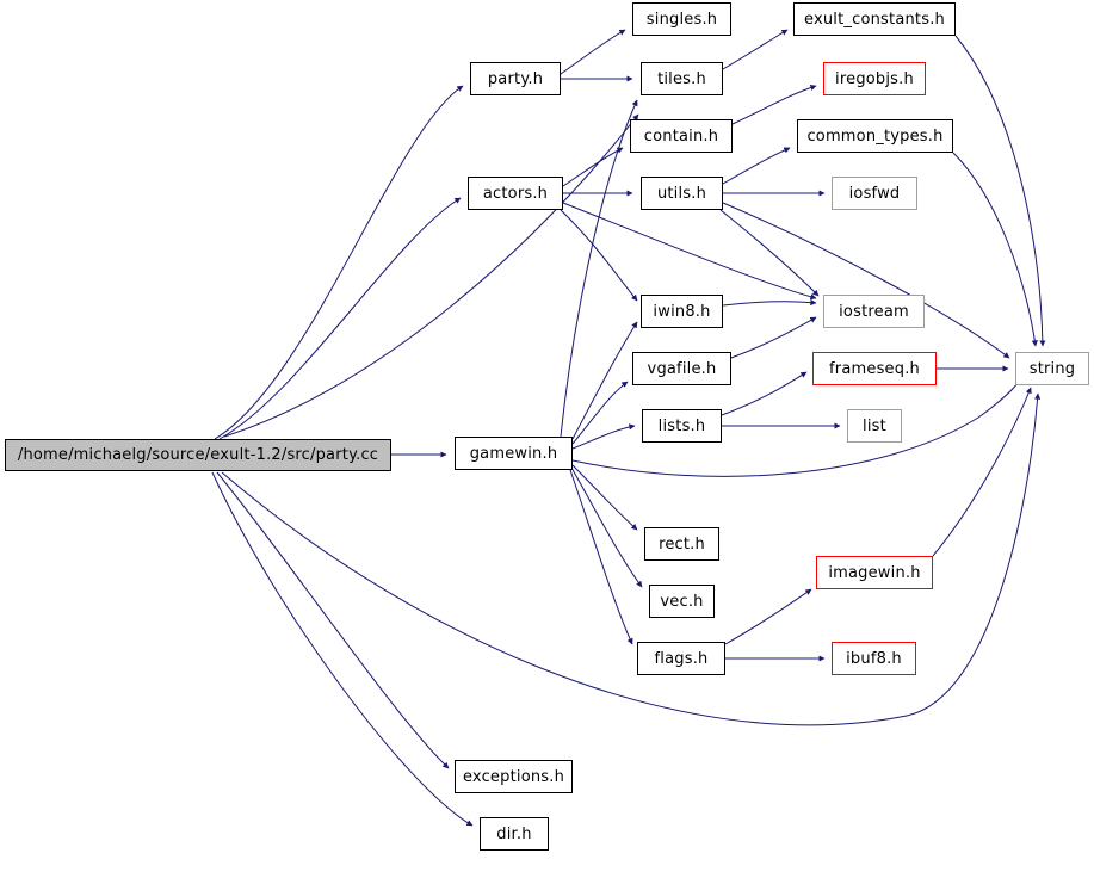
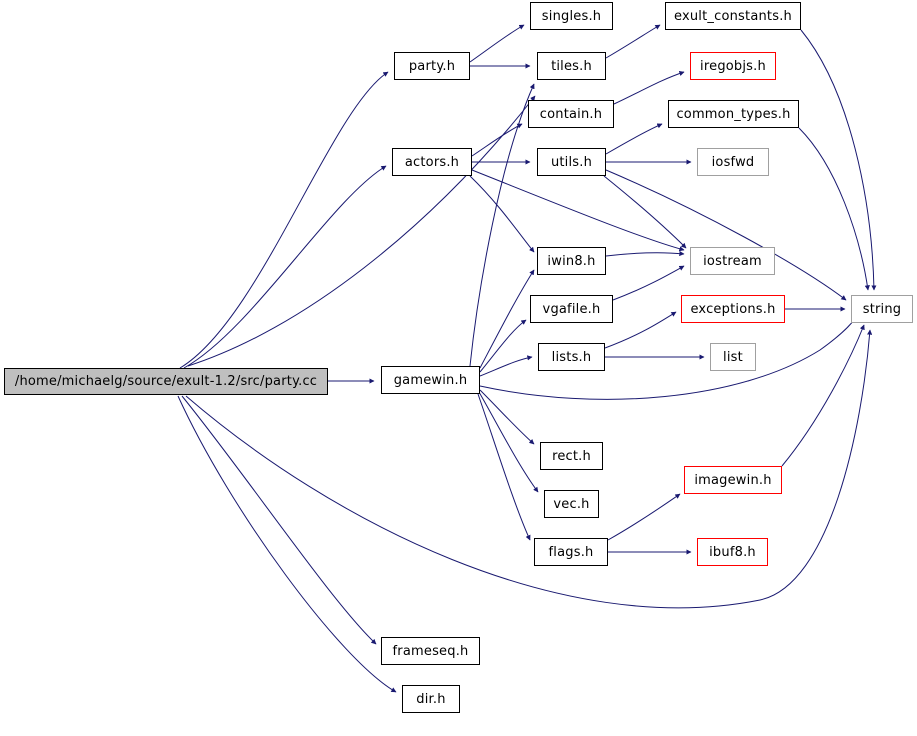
  /home/michaelg/source/exult-1.2/src/party.cc
  party.h
  actors.h
  gamewin.h
  singles.h
  tiles.h
  contain.h
  utils.h
  iwin8.h
  vgafile.h
  lists.h
  rect.h
  vec.h
  flags.h
- exceptions.h
+ frameseq.h
  dir.h
  exult_constants.h
  iregobjs.h
  common_types.h
  iosfwd
  iostream
- frameseq.h
+ exceptions.h
  list
  imagewin.h
  ibuf8.h
  string
